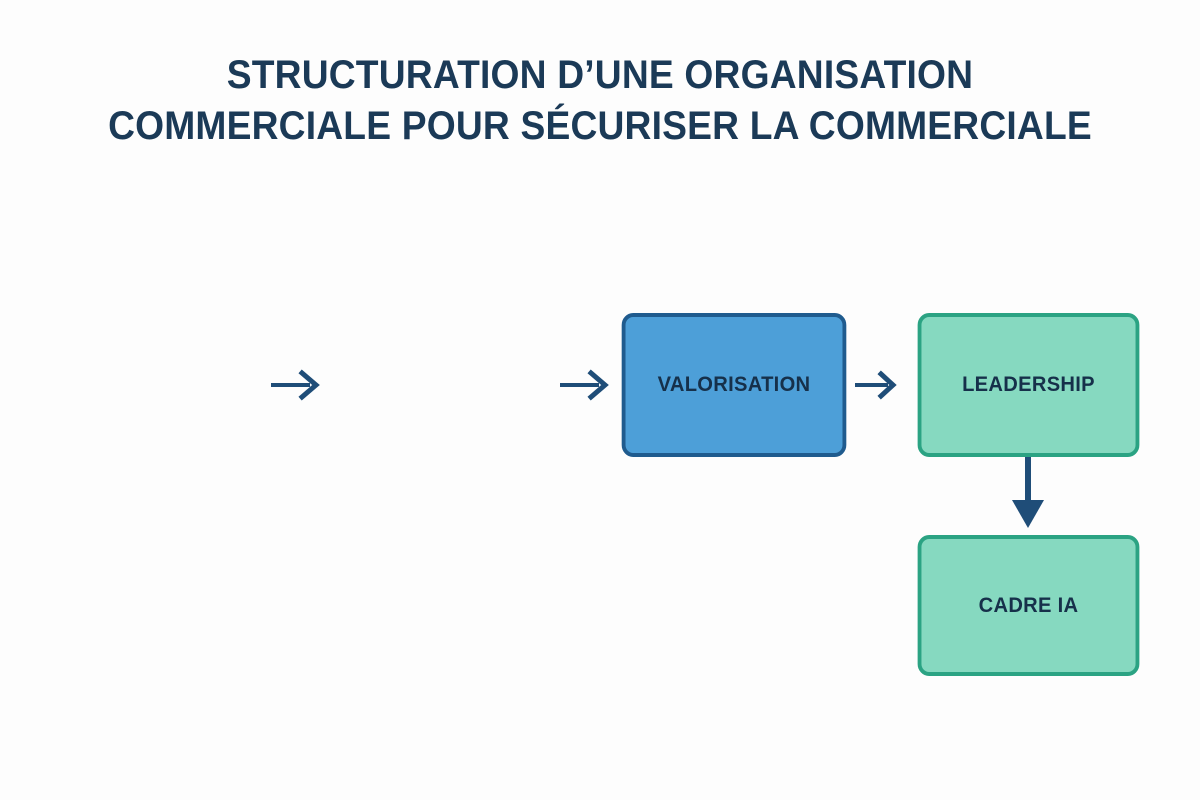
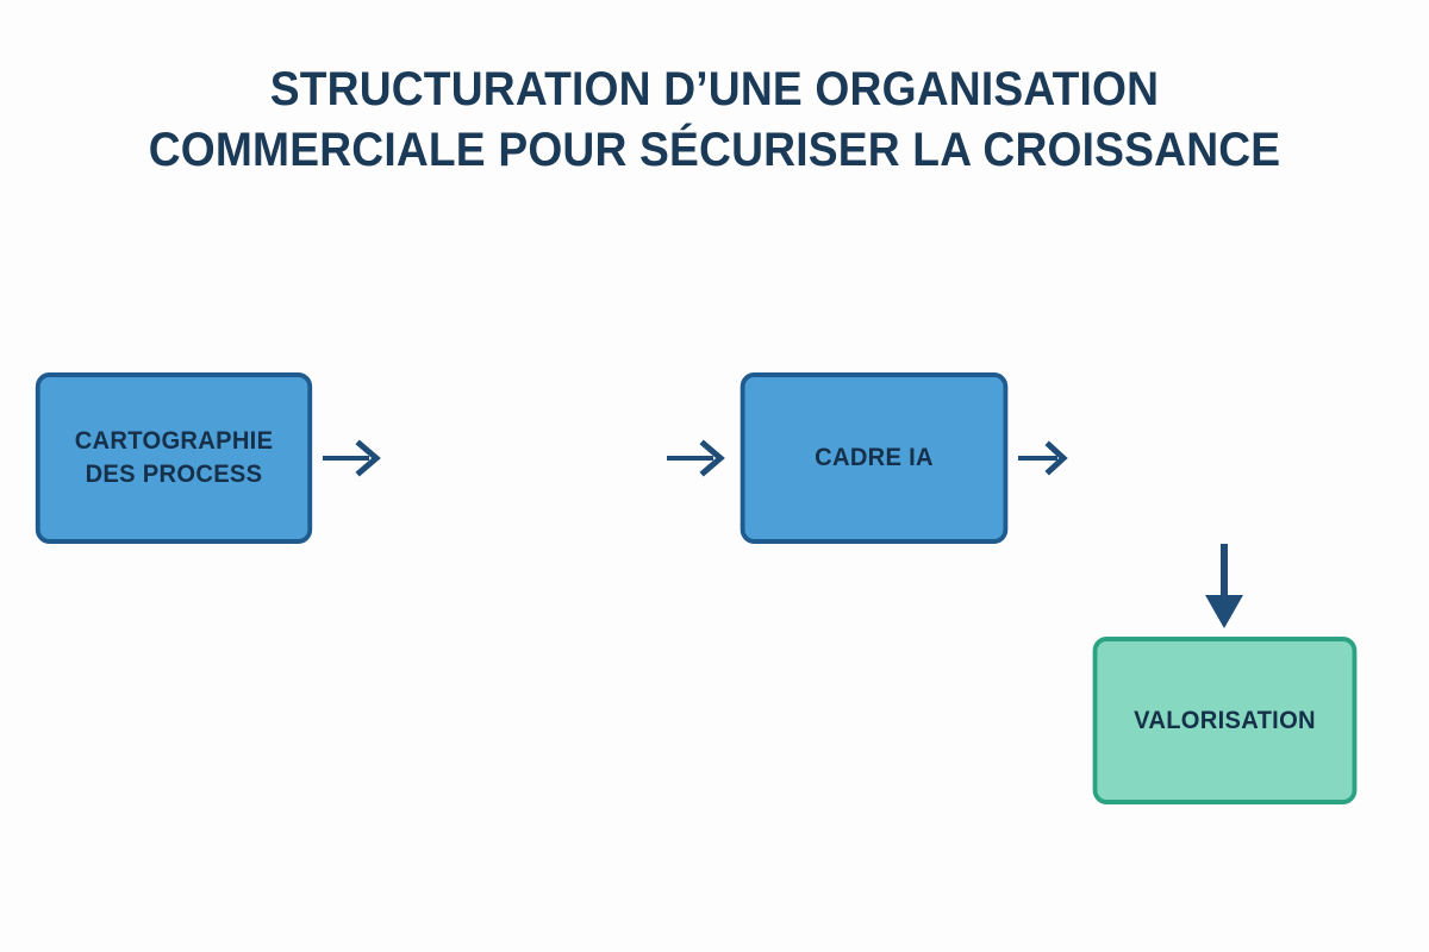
  STRUCTURATION D’UNE ORGANISATION
- COMMERCIALE POUR SÉCURISER LA COMMERCIALE
+ COMMERCIALE POUR SÉCURISER LA CROISSANCE
+ CARTOGRAPHIE
+ DES PROCESS
- VALORISATION
+ CADRE IA
- LEADERSHIP
- CADRE IA
+ VALORISATION
